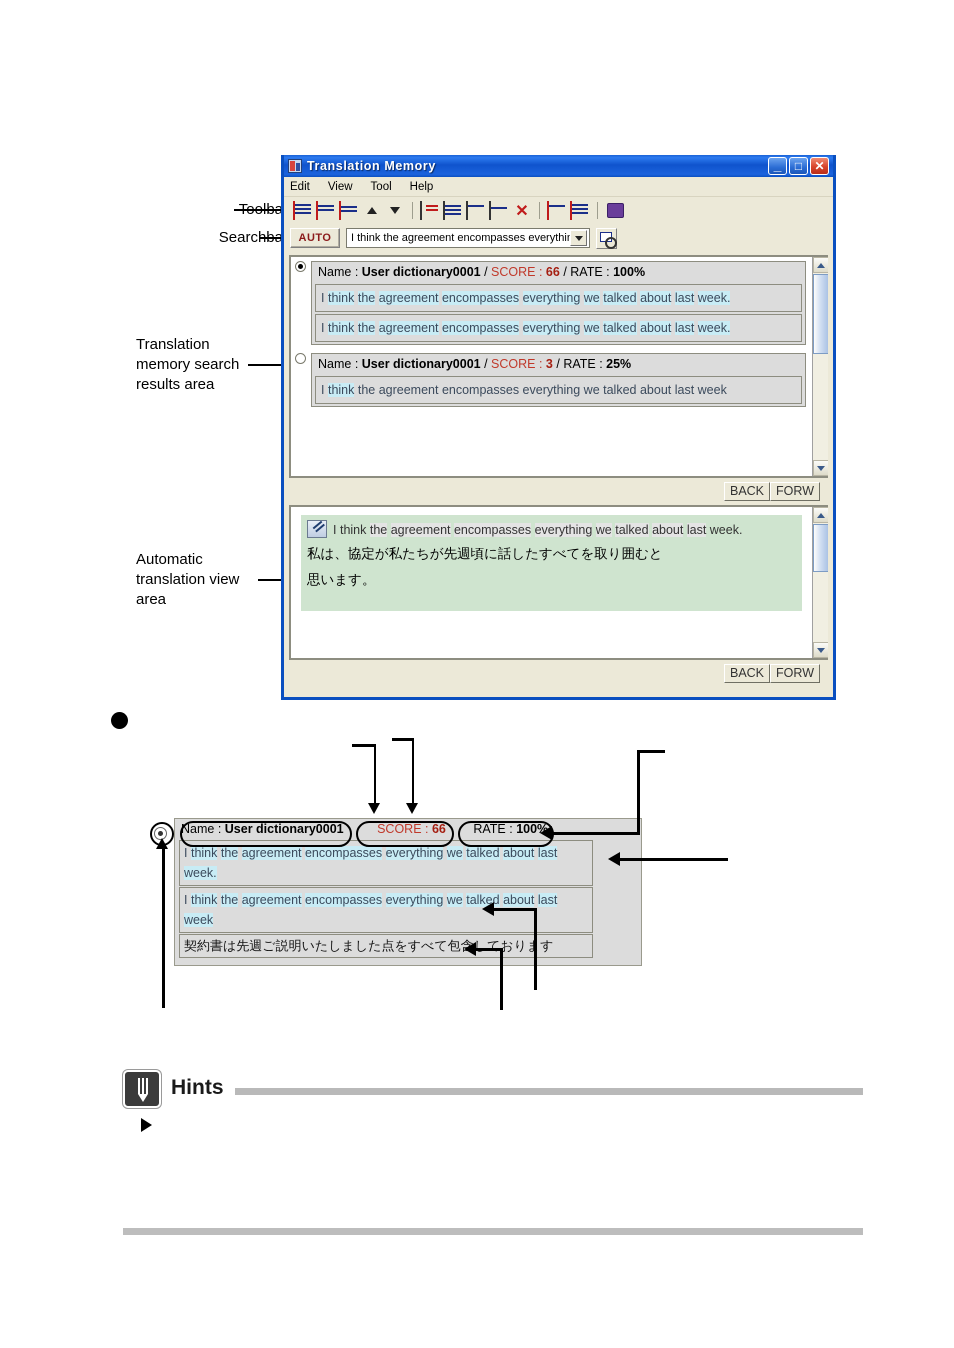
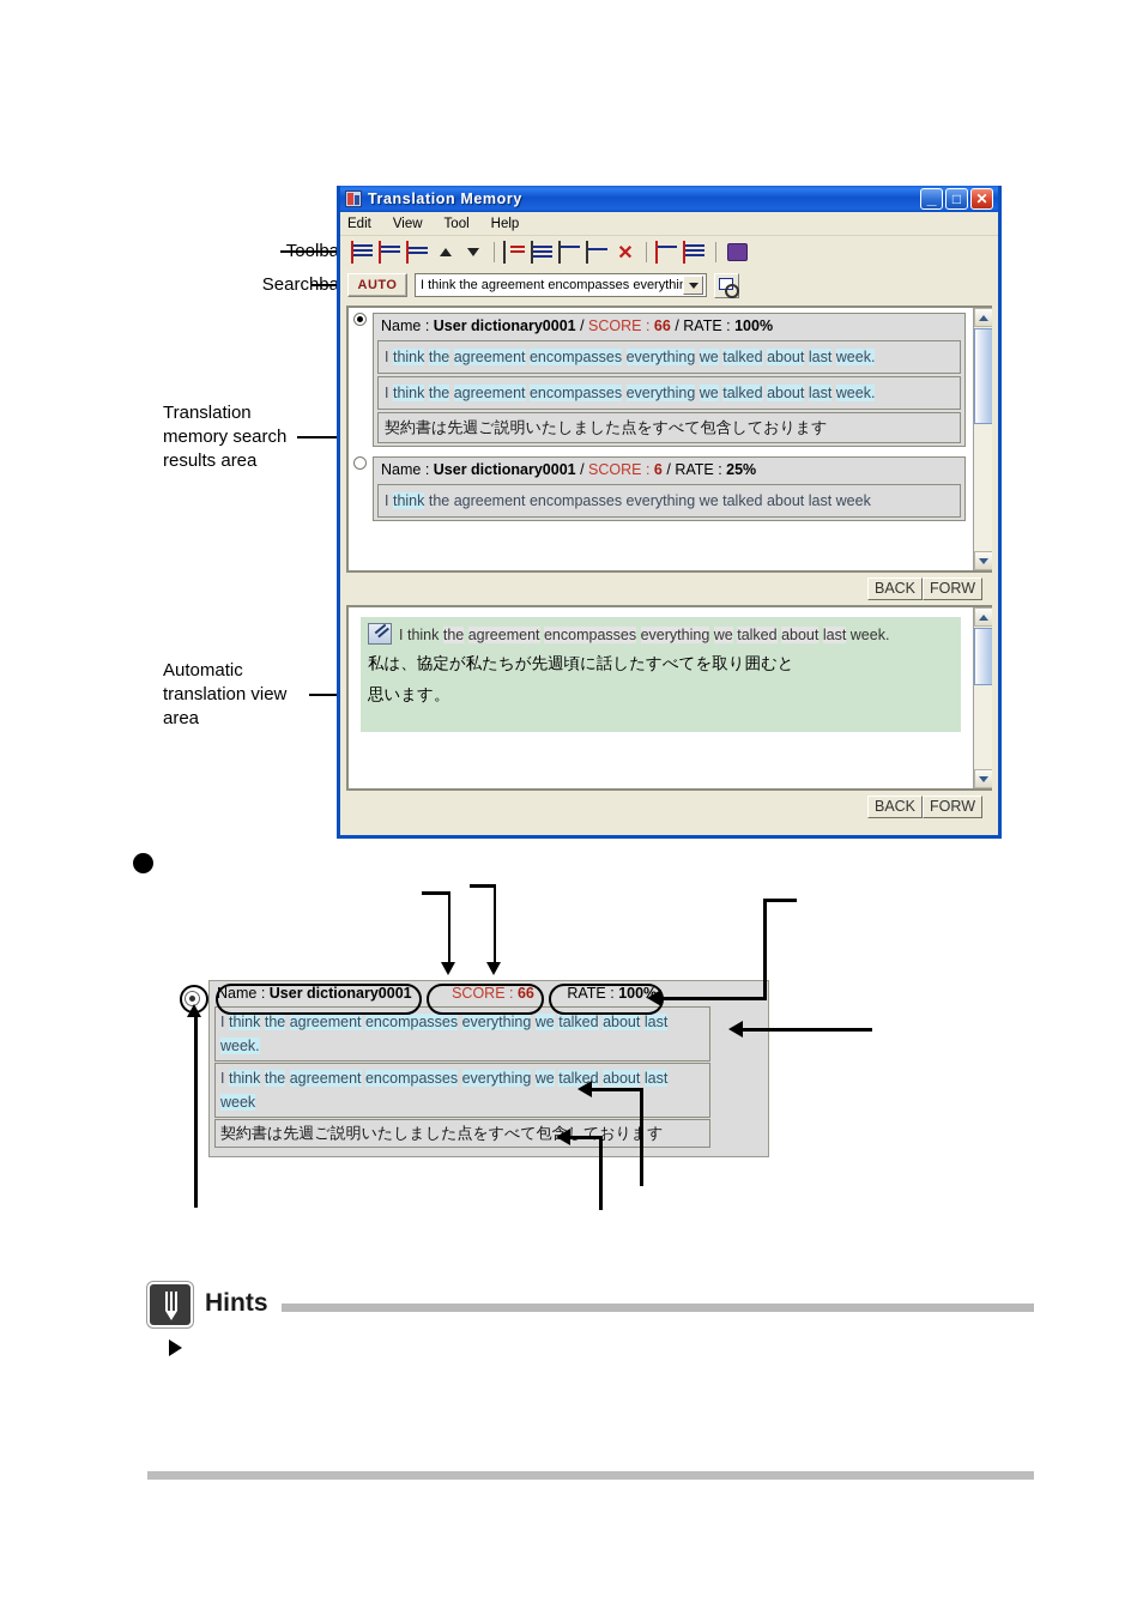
  Translation
  memory search
  results area
  Automatic
  translation view
  area
  Translation Memory
  _
  □
  ✕
  Edit
  View
  Tool
  Help
  ✕
  AUTO
  I think the agreement encompasses everythi
  Name : User dictionary0001 / SCORE : 66 / RATE : 100%
  I think the agreement encompasses everything we talked about last week.
  I think the agreement encompasses everything we talked about last week.
+ 契約書は先週ご説明いたしました点をすべて包含しております
- Name : User dictionary0001 / SCORE : 3 / RATE : 25%
+ Name : User dictionary0001 / SCORE : 6 / RATE : 25%
  I think the agreement encompasses everything we talked about last week
  BACK
  FORW
  I think the agreement encompasses everything we talked about last week.
  私は、協定が私たちが先週頃に話したすべてを取り囲むと
  思います。
  BACK
  FORW
  Name : User dictionary0001 SCORE : 66 RATE : 100%
  I think the agreement encompasses everything we talked about last week.
  I think the agreement encompasses everything we talked about last week
  契約書は先週ご説明いたしました点をすべて包含しておりす
  Hints
